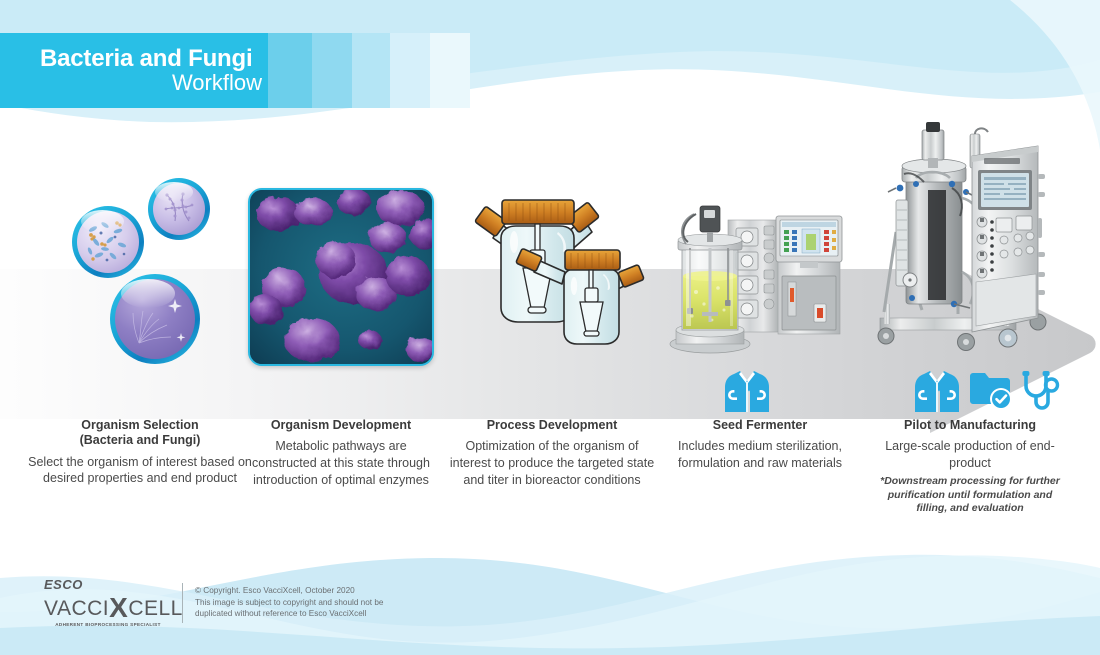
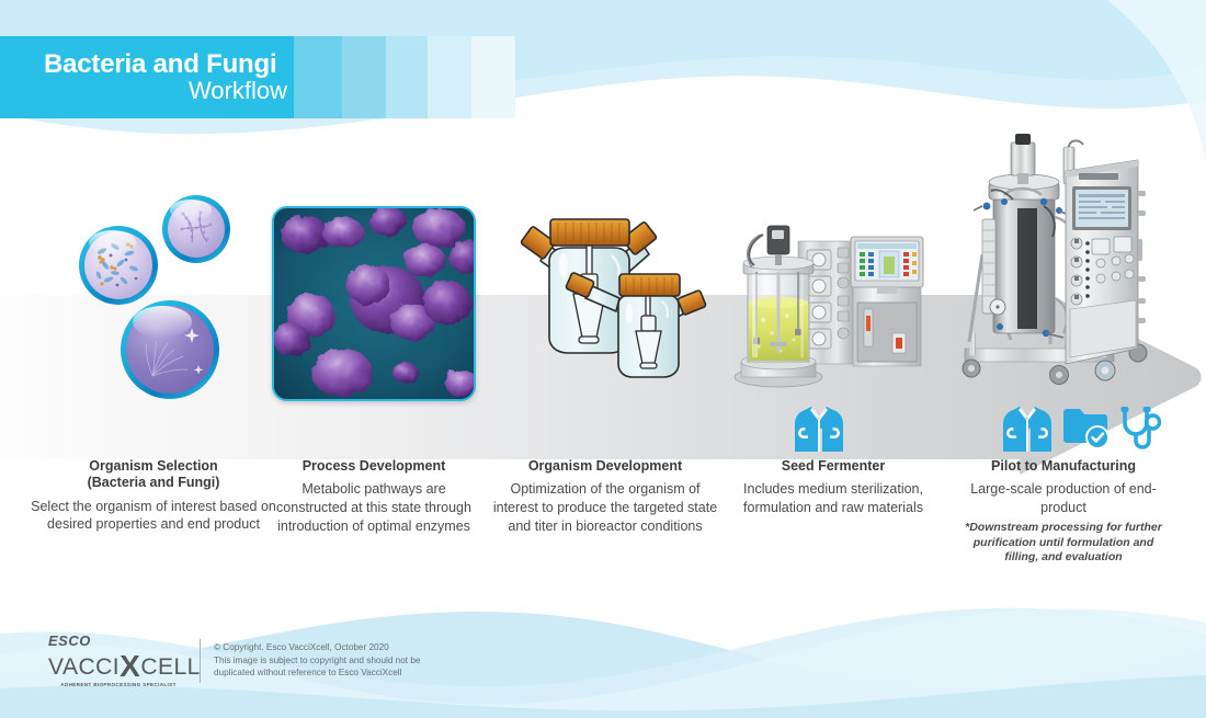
  Bacteria and Fungi
  Workflow
  Organism Selection
  (Bacteria and Fungi)
  Select the organism of interest based on desired properties and end product
- Organism Development
+ Process Development
  Metabolic pathways are constructed at this state through introduction of optimal enzymes
- Process Development
+ Organism Development
  Optimization of the organism of interest to produce the targeted state and titer in bioreactor conditions
  Seed Fermenter
  Includes medium sterilization, formulation and raw materials
  Pilot to Manufacturing
  Large-scale production of end-product
  *Downstream processing for further purification until formulation and filling, and evaluation
  ESCO
  VACCIXCELL
  © Copyright. Esco VacciXcell, October 2020
  This image is subject to copyright and should not be
  duplicated without reference to Esco VacciXcell
